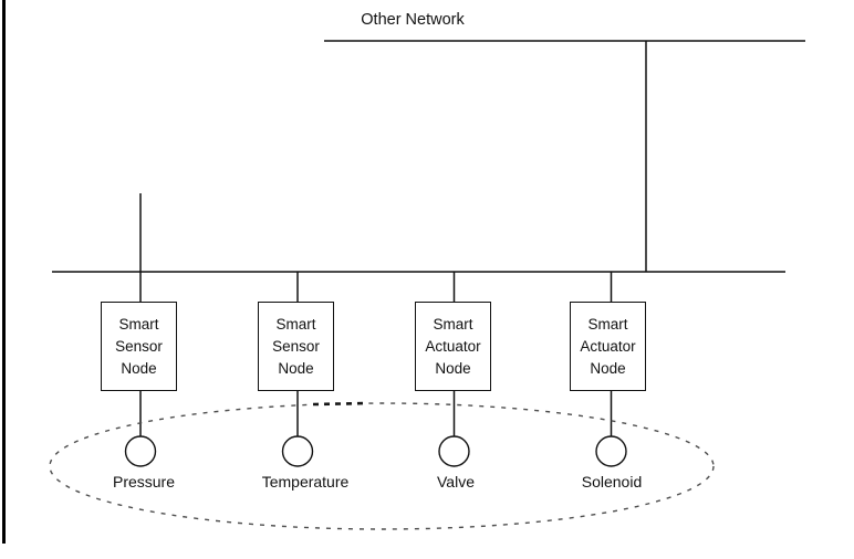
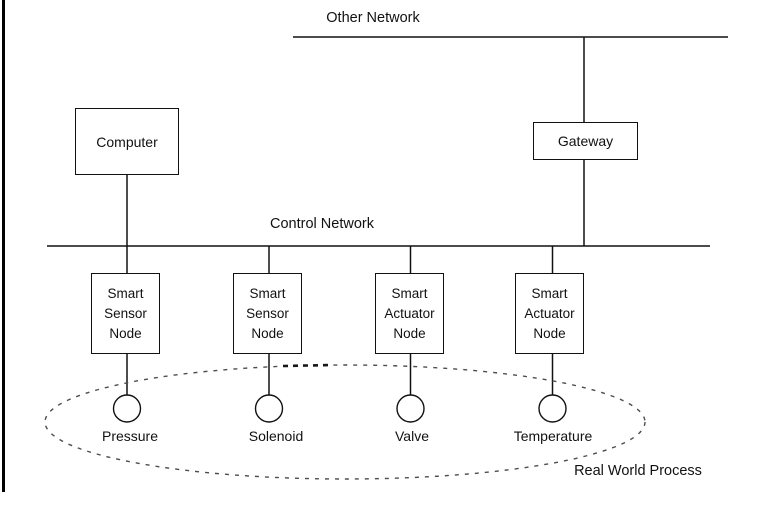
  Other Network
+ Control Network
+ Computer
+ Gateway
  Smart
  Sensor
  Node
  Smart
  Sensor
  Node
  Smart
  Actuator
  Node
  Smart
  Actuator
  Node
  Pressure
- Temperature
+ Solenoid
  Valve
- Solenoid
+ Temperature
+ Real World Process
